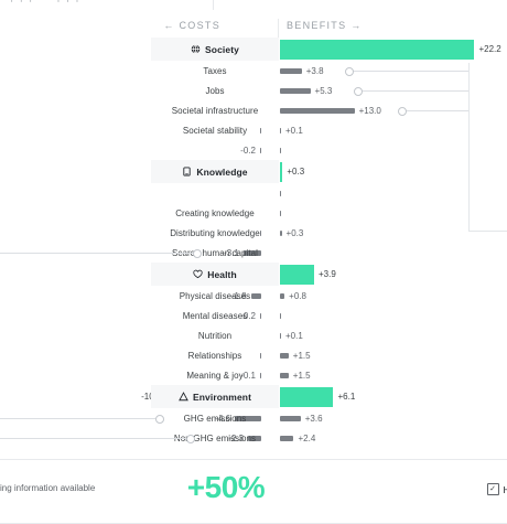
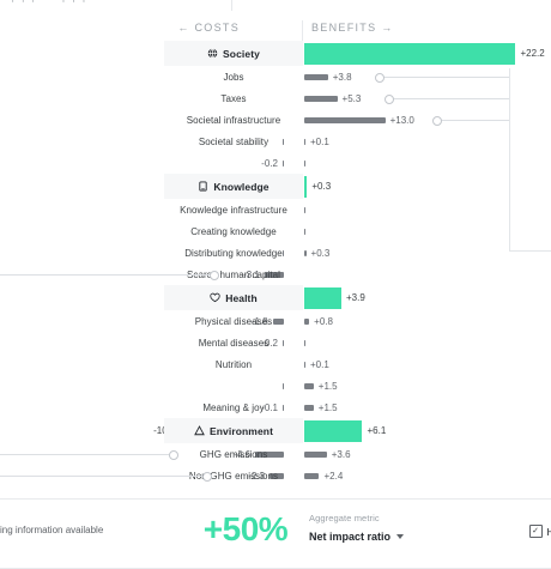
  ← COSTS
  BENEFITS →
  Society
  +22.2
- Taxes
+ Jobs
  +3.8
- Jobs
+ Taxes
  +5.3
  Societal infrastructure
  +13.0
  Societal stability
  +0.1
  -0.2
  Knowledge
  +0.3
+ Knowledge infrastructure
  Creating knowledge
  Distributing knowledge
  +0.3
  -3.1
  Health
  +3.9
  -1.8
  Physical diseases
  +0.8
  -0.2
  Mental diseases
  Nutrition
  +0.1
- Relationships
  +1.5
  -0.1
  Meaning & joy
  +1.5
  Environment
  +6.1
  -4.6
  GHG emissions
  +3.6
  -2.3
  GHG emissions
  +2.4
  ing information available
  +50%
+ Aggregate metric
+ Net impact ratio
